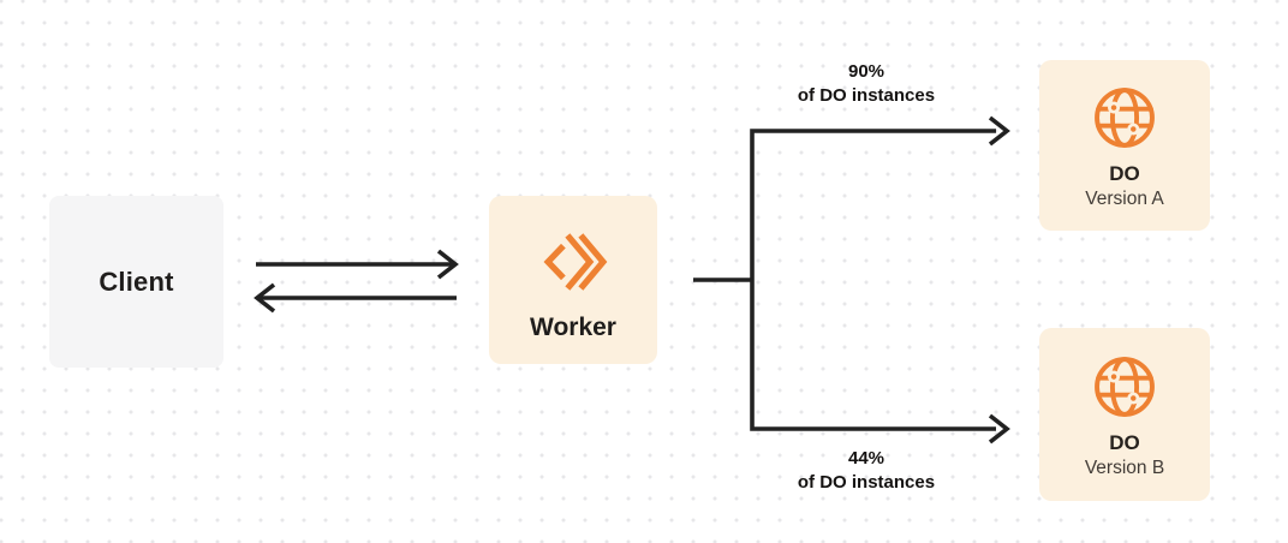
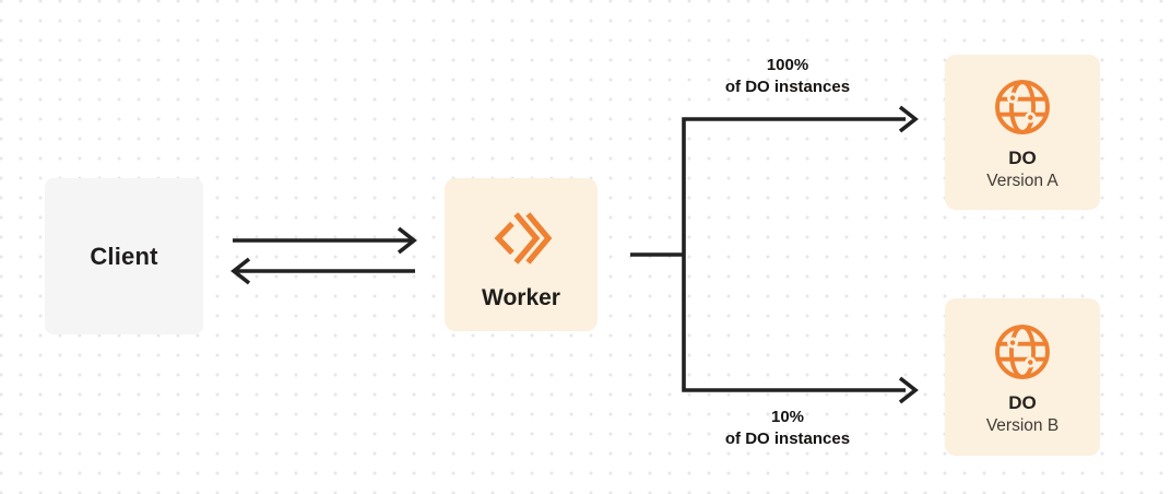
  Client
  Worker
  DO
  Version A
  DO
  Version B
- 90%
+ 100%
  of DO instances
- 44%
+ 10%
  of DO instances
